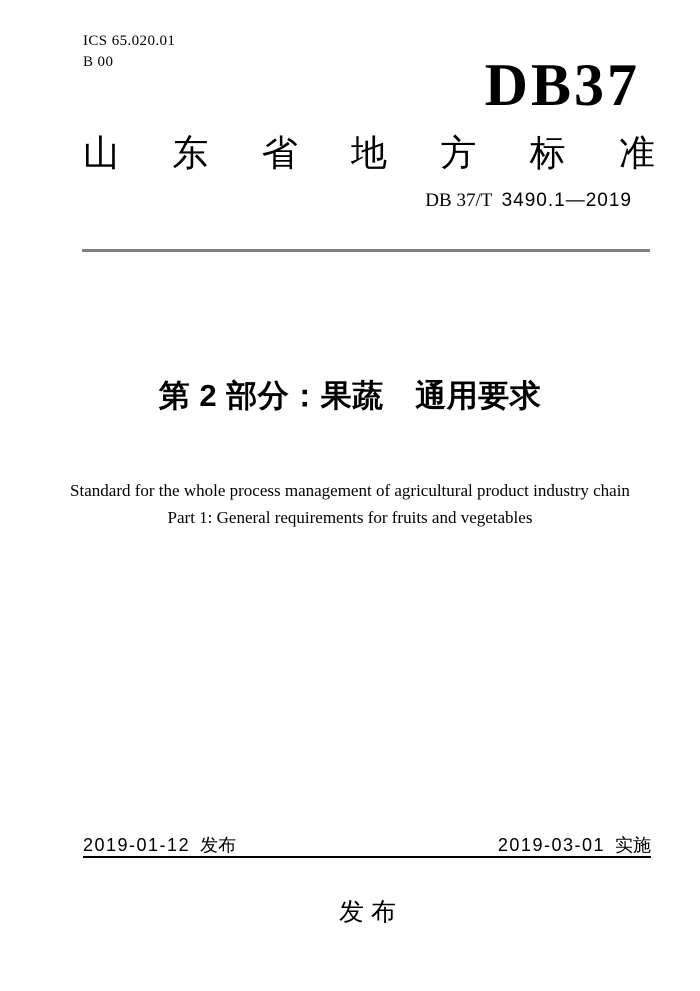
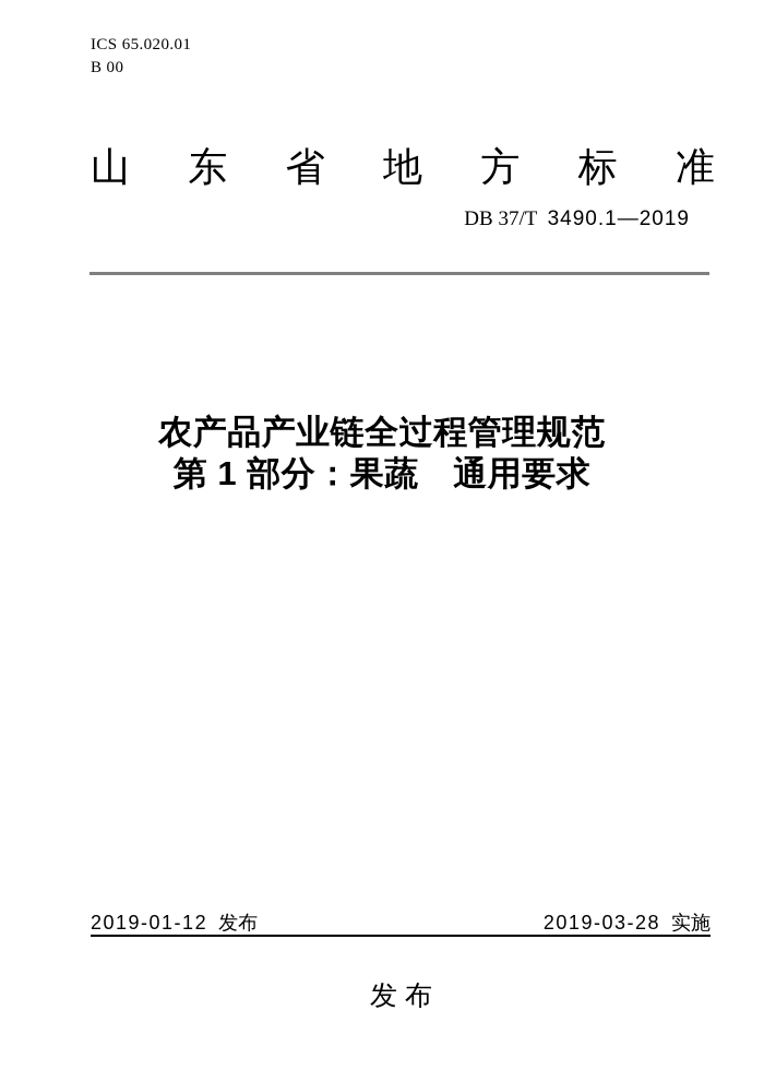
  ICS 65.020.01
  B 00
- DB37
  山
  东
  省
  地
  方
  标
  准
  DB 37/T 3490.1—2019
+ 农产品产业链全过程管理规范
- 第 2 部分：果蔬 通用要求
+ 第 1 部分：果蔬 通用要求
- Standard for the whole process management of agricultural product industry chain
- Part 1: General requirements for fruits and vegetables
  2019-01-12 发布
- 2019-03-01 实施
+ 2019-03-28 实施
  发布
